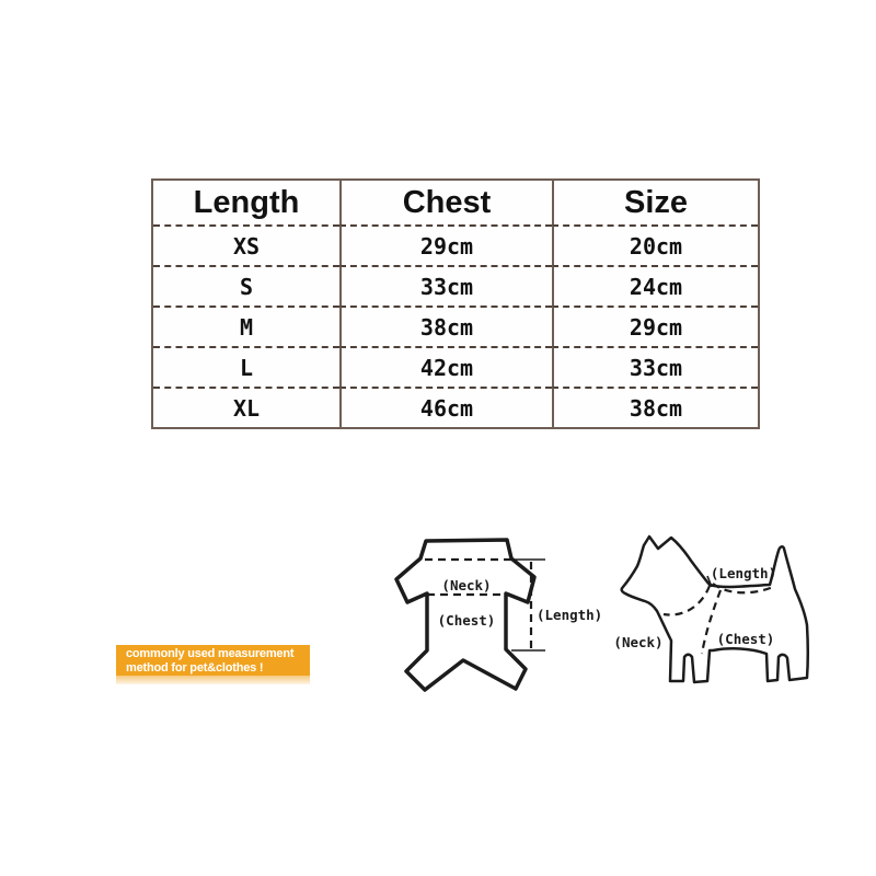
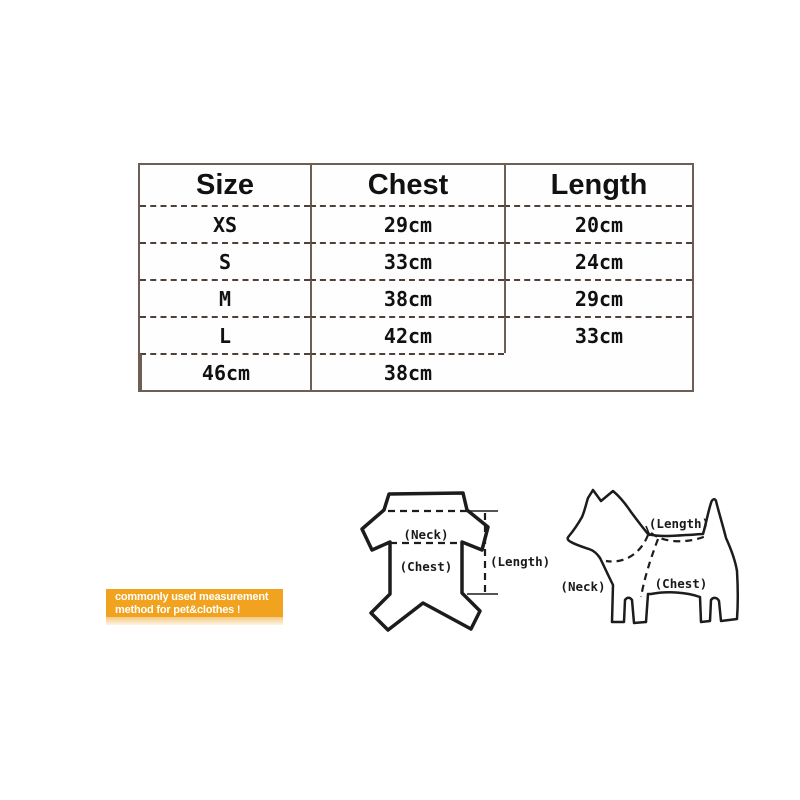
- Length
+ Size
  Chest
- Size
+ Length
  XS
  29cm
  20cm
  S
  33cm
  24cm
  M
  38cm
  29cm
  L
  42cm
  33cm
- XL
  46cm
  38cm
  commonly used measurement
  method for pet&clothes !
  (Neck)
  (Chest)
  (Length)
  (Length)
  (Neck)
  (Chest)
